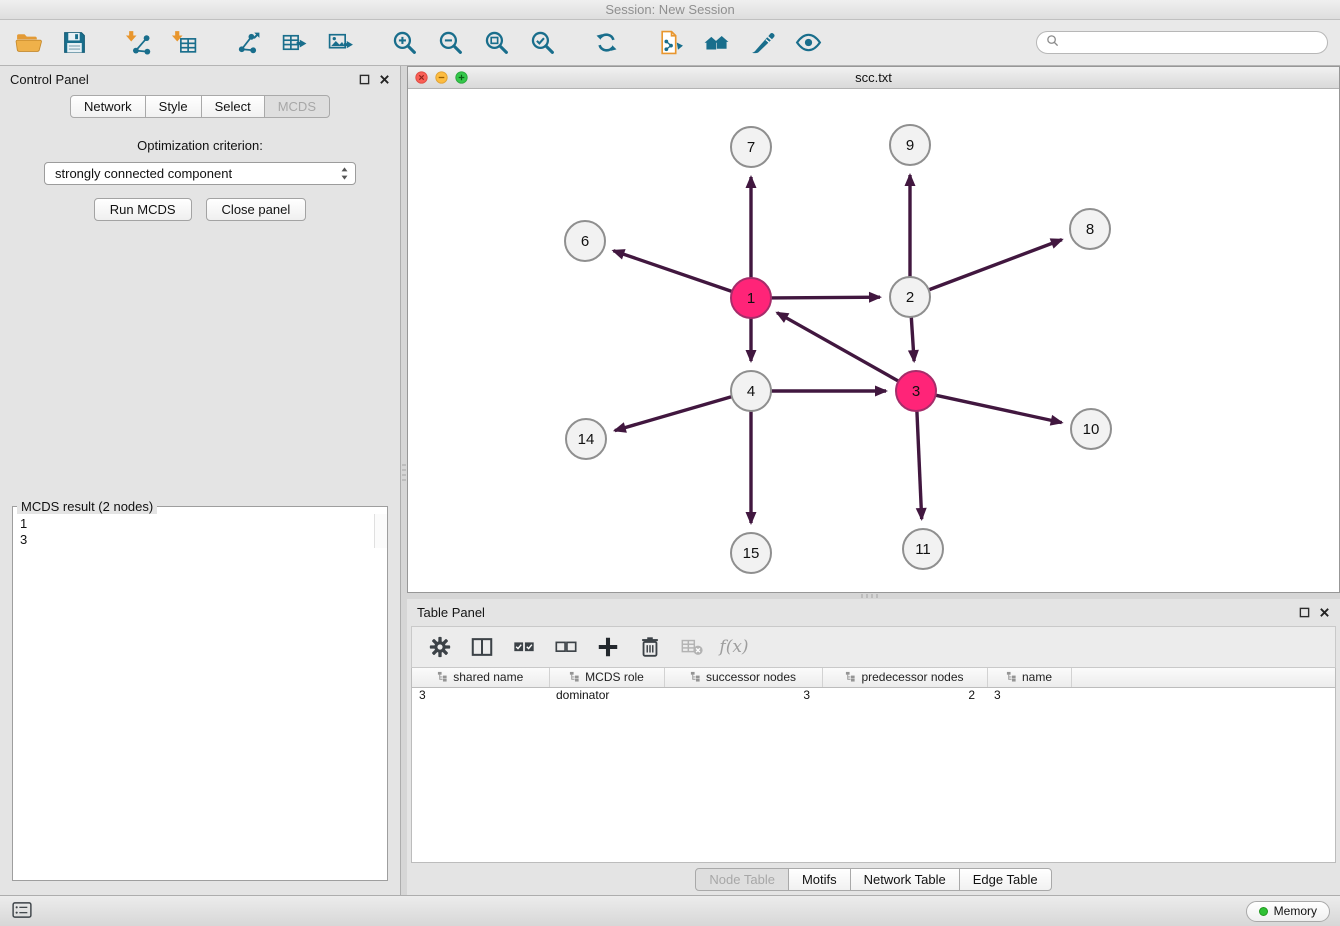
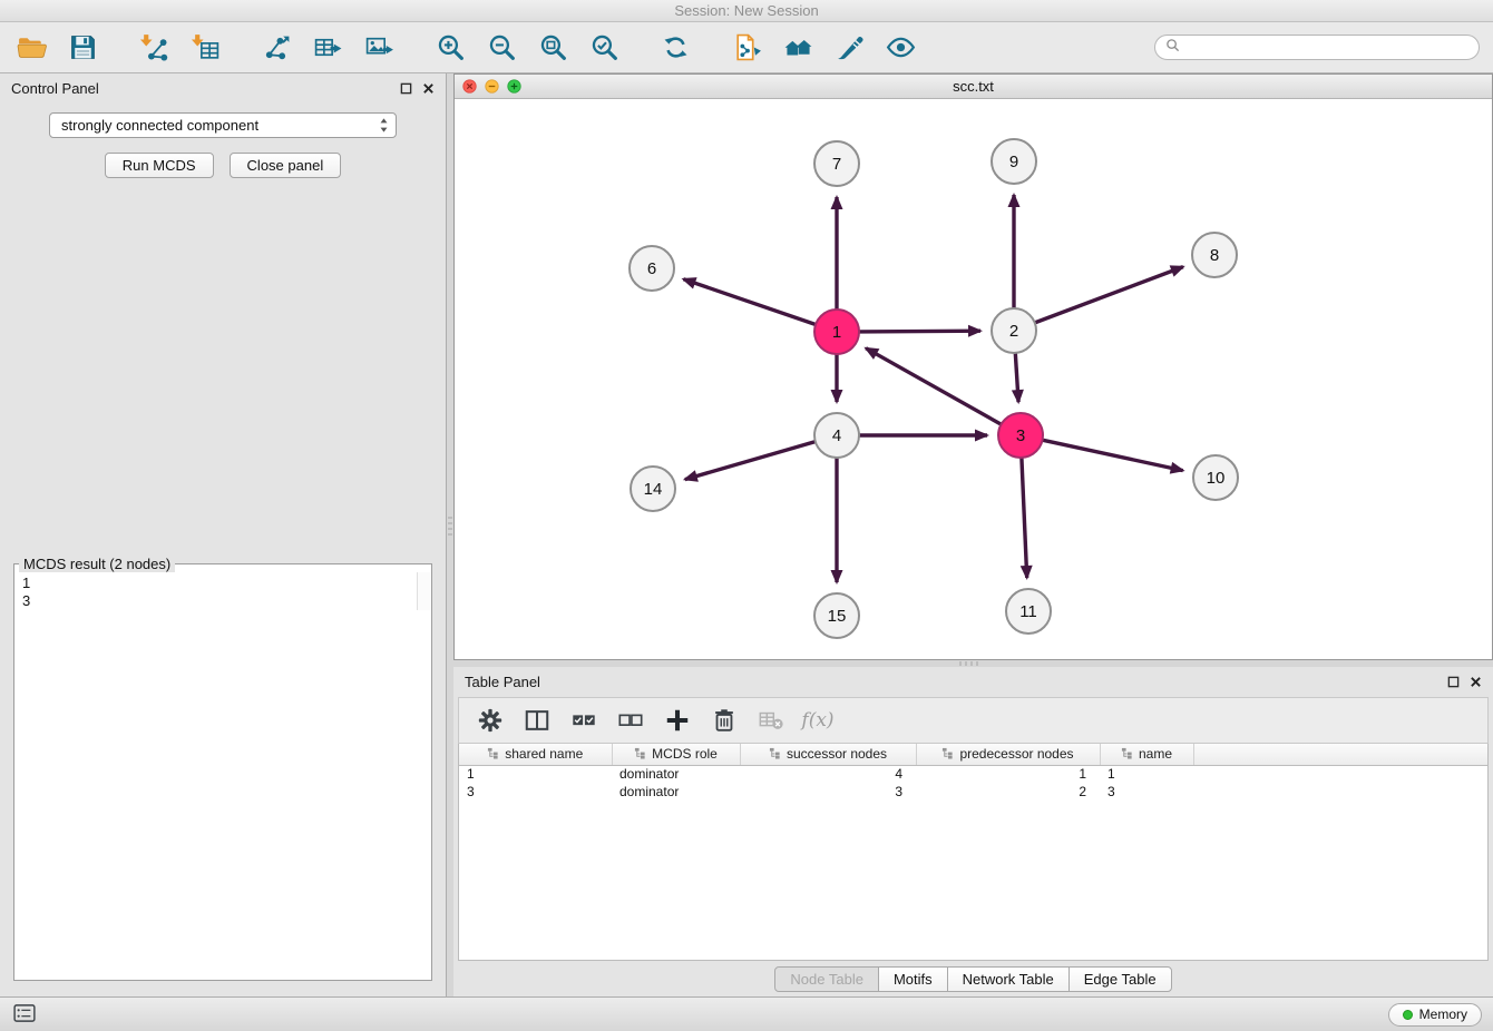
  Session: New Session
  Control Panel
- Network
- Style
- Select
- MCDS
- Optimization criterion:
  strongly connected component
  Run MCDS
  Close panel
  MCDS result (2 nodes)
  1
  3
  scc.txt
  1
  2
  3
  4
  6
  7
  8
  9
  10
  11
  14
  15
  Table Panel
  f(x)
  shared name	MCDS role	successor nodes	predecessor nodes	name
+ 1	dominator	4	1	1
  3	dominator	3	2	3
  Node Table
  Motifs
  Network Table
  Edge Table
  Memory
